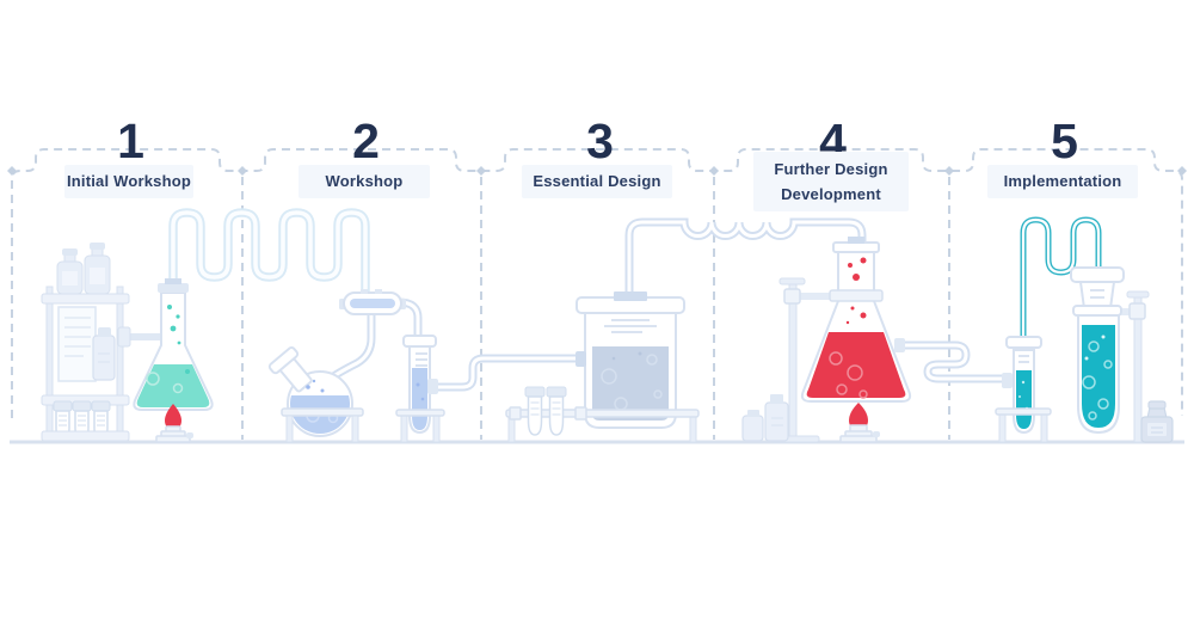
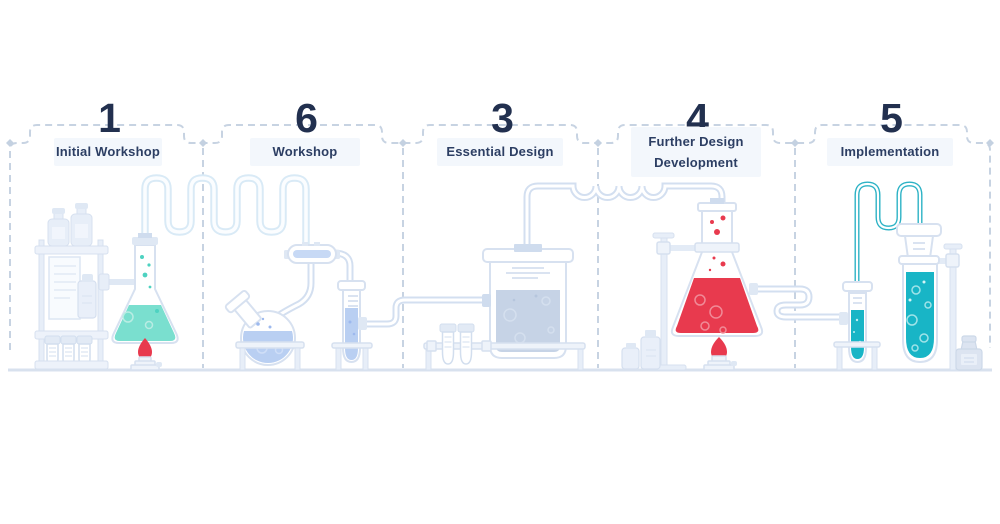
  1
- 2
+ 6
  3
  4
  5
  Initial Workshop
  Workshop
  Essential Design
  Further Design Development
  Implementation
